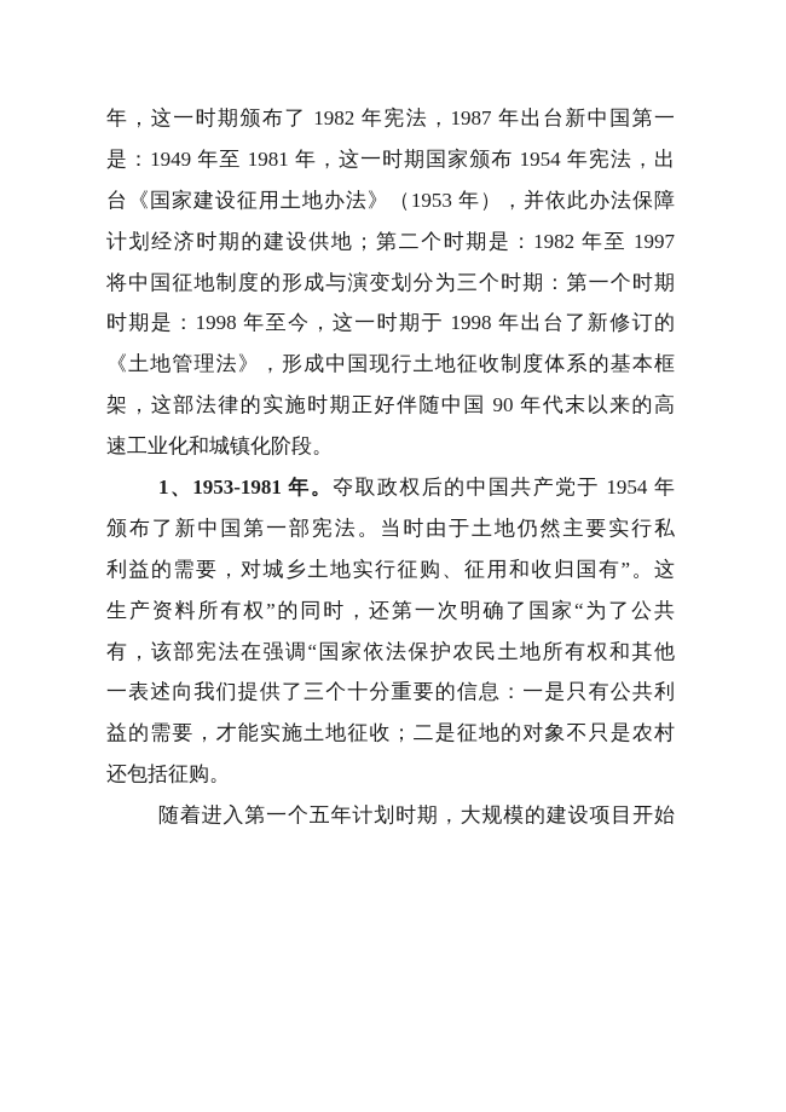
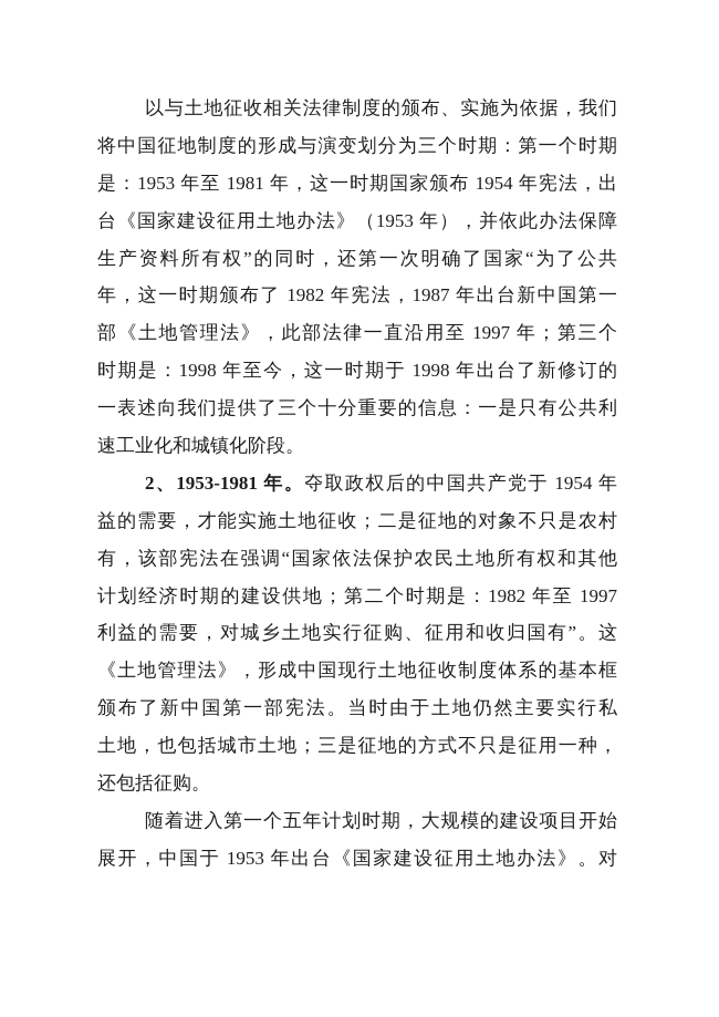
+ 以与土地征收相关法律制度的颁布、实施为依据，我们
- 年，这一时期颁布了 1982 年宪法，1987 年出台新中国第一
+ 将中国征地制度的形成与演变划分为三个时期：第一个时期
- 是：1949 年至 1981 年，这一时期国家颁布 1954 年宪法，出
+ 是：1953 年至 1981 年，这一时期国家颁布 1954 年宪法，出
  台《国家建设征用土地办法》（1953 年），并依此办法保障
- 计划经济时期的建设供地；第二个时期是：1982 年至 1997
+ 生产资料所有权”的同时，还第一次明确了国家“为了公共
- 将中国征地制度的形成与演变划分为三个时期：第一个时期
+ 年，这一时期颁布了 1982 年宪法，1987 年出台新中国第一
+ 部《土地管理法》，此部法律一直沿用至 1997 年；第三个
  时期是：1998 年至今，这一时期于 1998 年出台了新修订的
- 《土地管理法》，形成中国现行土地征收制度体系的基本框
+ 一表述向我们提供了三个十分重要的信息：一是只有公共利
- 架，这部法律的实施时期正好伴随中国 90 年代末以来的高
  速工业化和城镇化阶段。
- 1、1953-1981 年。夺取政权后的中国共产党于 1954 年
+ 2、1953-1981 年。夺取政权后的中国共产党于 1954 年
- 颁布了新中国第一部宪法。当时由于土地仍然主要实行私
+ 益的需要，才能实施土地征收；二是征地的对象不只是农村
- 利益的需要，对城乡土地实行征购、征用和收归国有”。这
+ 有，该部宪法在强调“国家依法保护农民土地所有权和其他
- 生产资料所有权”的同时，还第一次明确了国家“为了公共
+ 计划经济时期的建设供地；第二个时期是：1982 年至 1997
- 有，该部宪法在强调“国家依法保护农民土地所有权和其他
+ 利益的需要，对城乡土地实行征购、征用和收归国有”。这
- 一表述向我们提供了三个十分重要的信息：一是只有公共利
+ 《土地管理法》，形成中国现行土地征收制度体系的基本框
- 益的需要，才能实施土地征收；二是征地的对象不只是农村
+ 颁布了新中国第一部宪法。当时由于土地仍然主要实行私
+ 土地，也包括城市土地；三是征地的方式不只是征用一种，
  还包括征购。
  随着进入第一个五年计划时期，大规模的建设项目开始
+ 展开，中国于 1953 年出台《国家建设征用土地办法》。对
